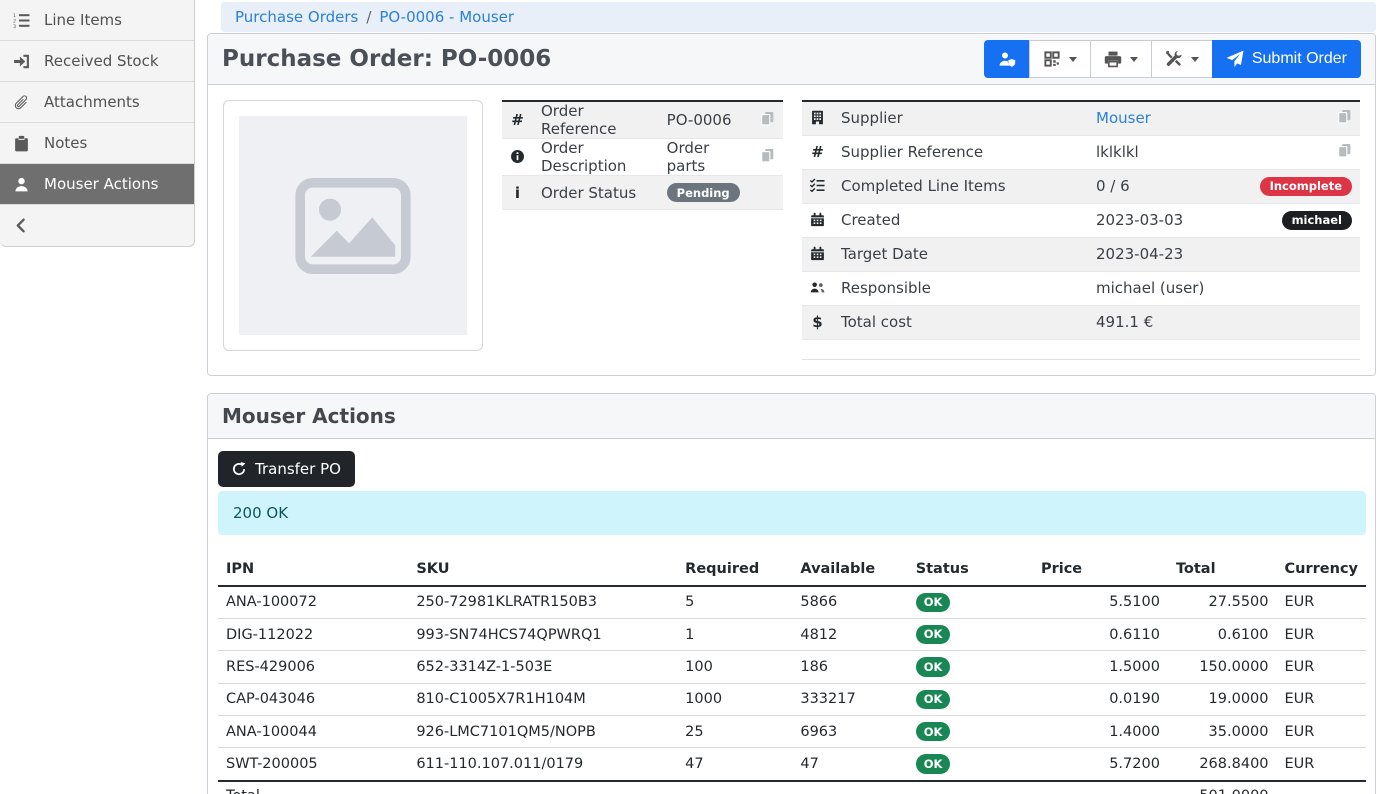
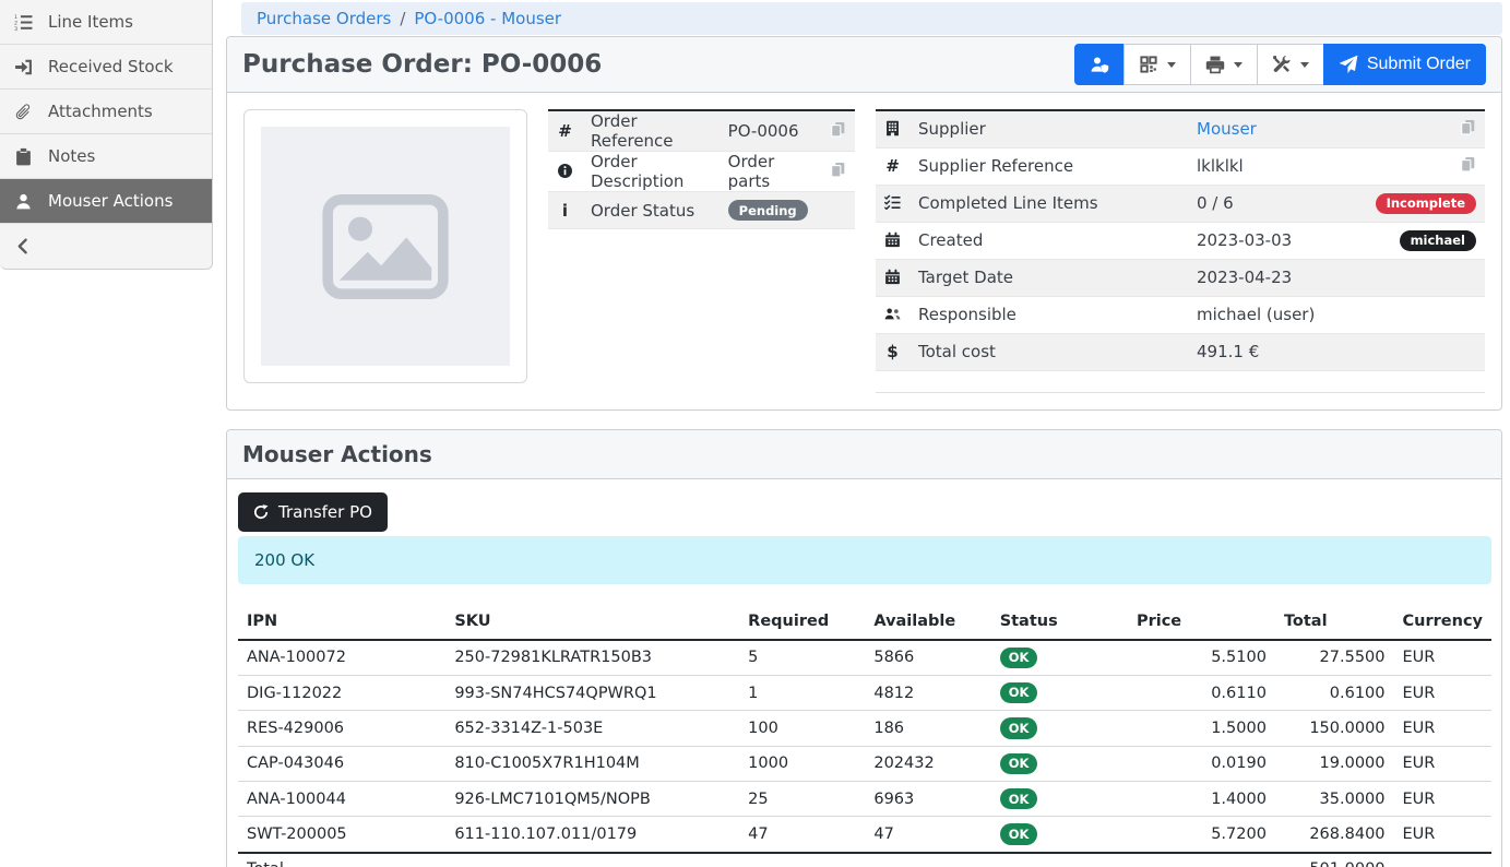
  Line Items
  Received Stock
  Attachments
  Notes
  Mouser Actions
  Purchase Orders
  /
  PO-0006 - Mouser
  Purchase Order: PO-0006
  Submit Order
  #	Order Reference	PO-0006
  	Order Description	Order parts
  i	Order Status	Pending
  	Supplier	Mouser
  #	Supplier Reference	lklklkl
  	Completed Line Items	0 / 6	Incomplete
  	Created	2023-03-03	michael
  	Target Date	2023-04-23
  	Responsible	michael (user)
  $	Total cost	491.1 €
  Mouser Actions
  Transfer PO
  200 OK
  IPN	SKU	Required	Available	Status	Price	Total	Currency
  ANA-100072	250-72981KLRATR150B3	5	5866	OK	5.5100	27.5500	EUR
  DIG-112022	993-SN74HCS74QPWRQ1	1	4812	OK	0.6110	0.6100	EUR
  RES-429006	652-3314Z-1-503E	100	186	OK	1.5000	150.0000	EUR
- CAP-043046	810-C1005X7R1H104M	1000	333217	OK	0.0190	19.0000	EUR
+ CAP-043046	810-C1005X7R1H104M	1000	202432	OK	0.0190	19.0000	EUR
  ANA-100044	926-LMC7101QM5/NOPB	25	6963	OK	1.4000	35.0000	EUR
  SWT-200005	611-110.107.011/0179	47	47	OK	5.7200	268.8400	EUR
